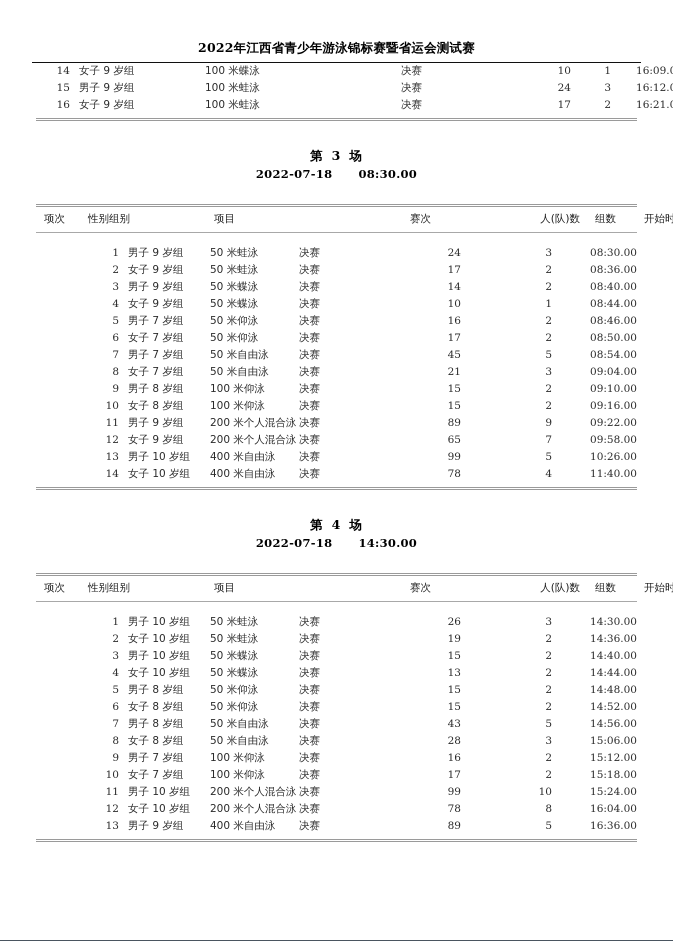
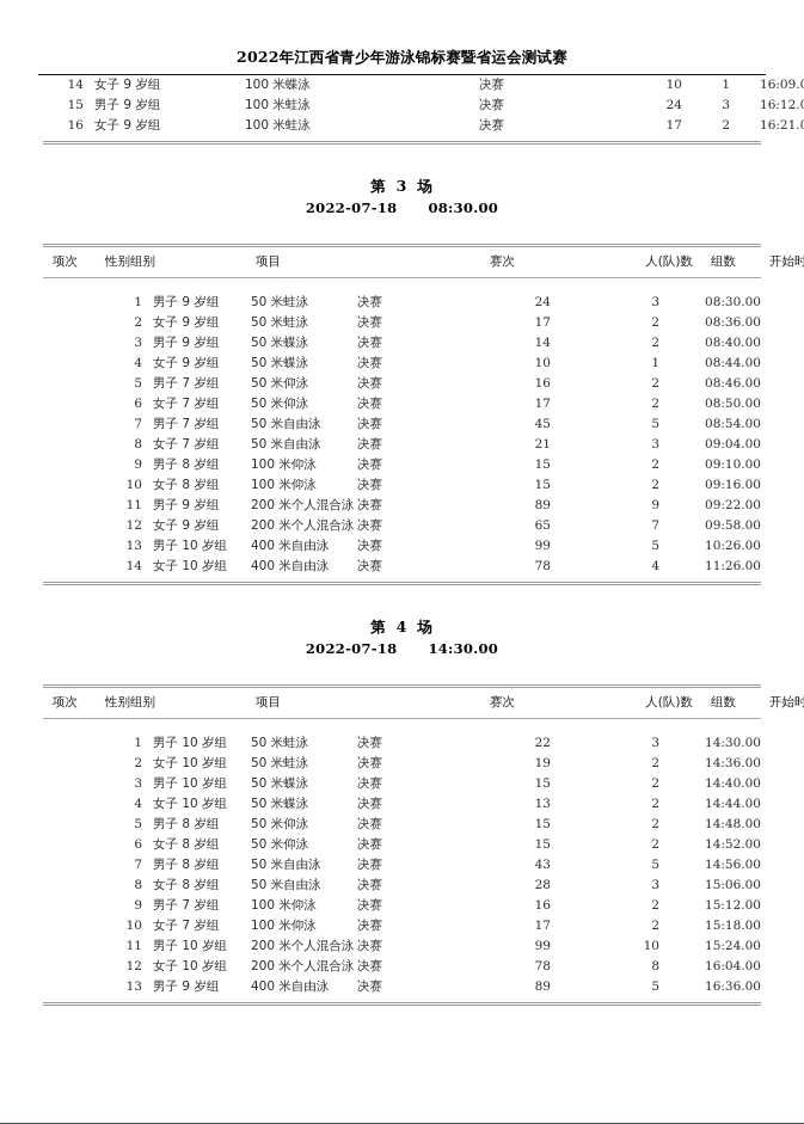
  2022年江西省青少年游泳锦标赛暨省运会测试赛
  14	女子 9 岁组	100 米蝶泳	决赛	10	1	16:09.
  15	男子 9 岁组	100 米蛙泳	决赛	24	3	16:12.
  16	女子 9 岁组	100 米蛙泳	决赛	17	2	16:21.
  第 3 场
  2022-07-18 08:30.00
  项次	性别组别	项目	赛次	人(队)数	组数	开始时
  1	男子 9 岁组	50 米蛙泳	决赛	24	3	08:30.00
  2	女子 9 岁组	50 米蛙泳	决赛	17	2	08:36.00
  3	男子 9 岁组	50 米蝶泳	决赛	14	2	08:40.00
  4	女子 9 岁组	50 米蝶泳	决赛	10	1	08:44.00
  5	男子 7 岁组	50 米仰泳	决赛	16	2	08:46.00
  6	女子 7 岁组	50 米仰泳	决赛	17	2	08:50.00
  7	男子 7 岁组	50 米自由泳	决赛	45	5	08:54.00
  8	女子 7 岁组	50 米自由泳	决赛	21	3	09:04.00
  9	男子 8 岁组	100 米仰泳	决赛	15	2	09:10.00
  10	女子 8 岁组	100 米仰泳	决赛	15	2	09:16.00
  11	男子 9 岁组	200 米个人混合泳	决赛	89	9	09:22.00
  12	女子 9 岁组	200 米个人混合泳	决赛	65	7	09:58.00
  13	男子 10 岁组	400 米自由泳	决赛	99	5	10:26.00
- 14	女子 10 岁组	400 米自由泳	决赛	78	4	11:40.00
+ 14	女子 10 岁组	400 米自由泳	决赛	78	4	11:26.00
  第 4 场
  2022-07-18 14:30.00
  项次	性别组别	项目	赛次	人(队)数	组数	开始时
- 1	男子 10 岁组	50 米蛙泳	决赛	26	3	14:30.00
+ 1	男子 10 岁组	50 米蛙泳	决赛	22	3	14:30.00
  2	女子 10 岁组	50 米蛙泳	决赛	19	2	14:36.00
  3	男子 10 岁组	50 米蝶泳	决赛	15	2	14:40.00
  4	女子 10 岁组	50 米蝶泳	决赛	13	2	14:44.00
  5	男子 8 岁组	50 米仰泳	决赛	15	2	14:48.00
  6	女子 8 岁组	50 米仰泳	决赛	15	2	14:52.00
  7	男子 8 岁组	50 米自由泳	决赛	43	5	14:56.00
  8	女子 8 岁组	50 米自由泳	决赛	28	3	15:06.00
  9	男子 7 岁组	100 米仰泳	决赛	16	2	15:12.00
  10	女子 7 岁组	100 米仰泳	决赛	17	2	15:18.00
  11	男子 10 岁组	200 米个人混合泳	决赛	99	10	15:24.00
  12	女子 10 岁组	200 米个人混合泳	决赛	78	8	16:04.00
  13	男子 9 岁组	400 米自由泳	决赛	89	5	16:36.00
